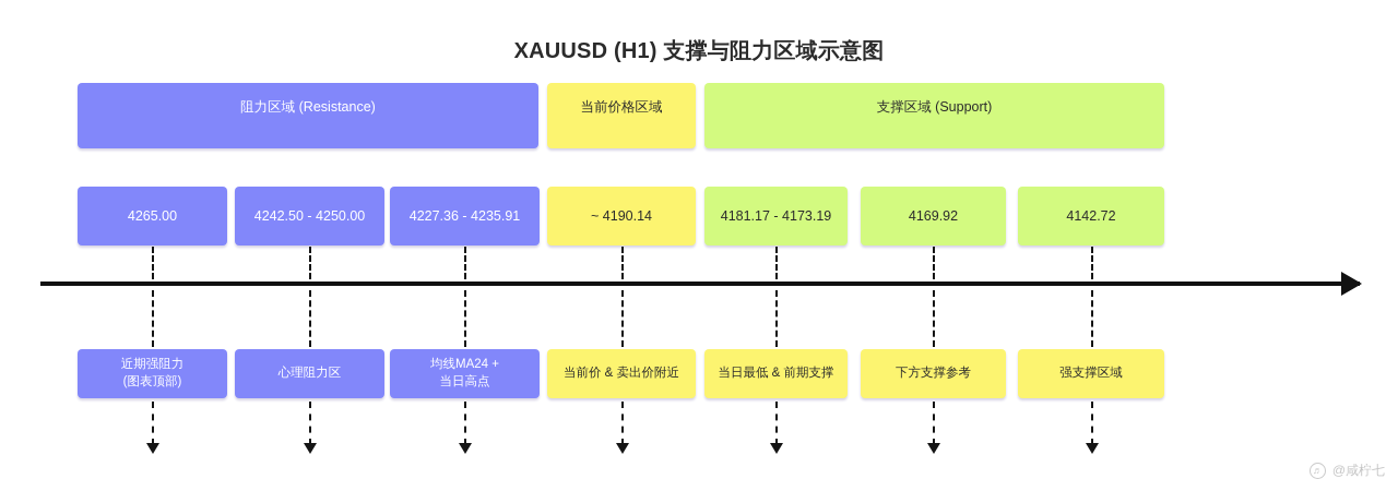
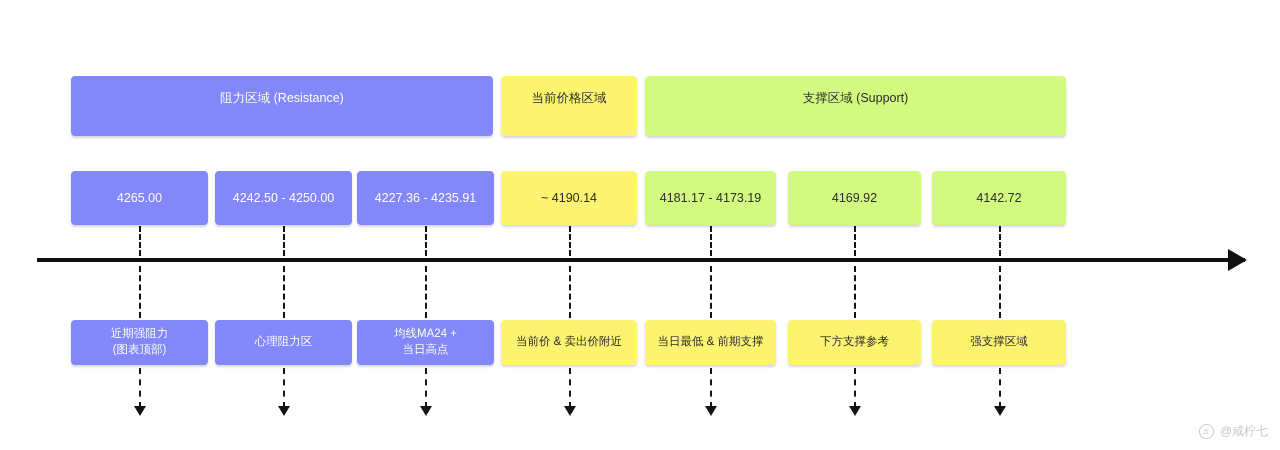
- XAUUSD (H1) 支撑与阻力区域示意图
  阻力区域 (Resistance)
  当前价格区域
  支撑区域 (Support)
  4265.00
  4242.50 - 4250.00
  4227.36 - 4235.91
  ~ 4190.14
  4181.17 - 4173.19
  4169.92
  4142.72
  近期强阻力
  (图表顶部)
  心理阻力区
  均线MA24 +
  当日高点
  当前价 & 卖出价附近
  当日最低 & 前期支撑
  下方支撑参考
  强支撑区域
  ♬
  @咸柠七
